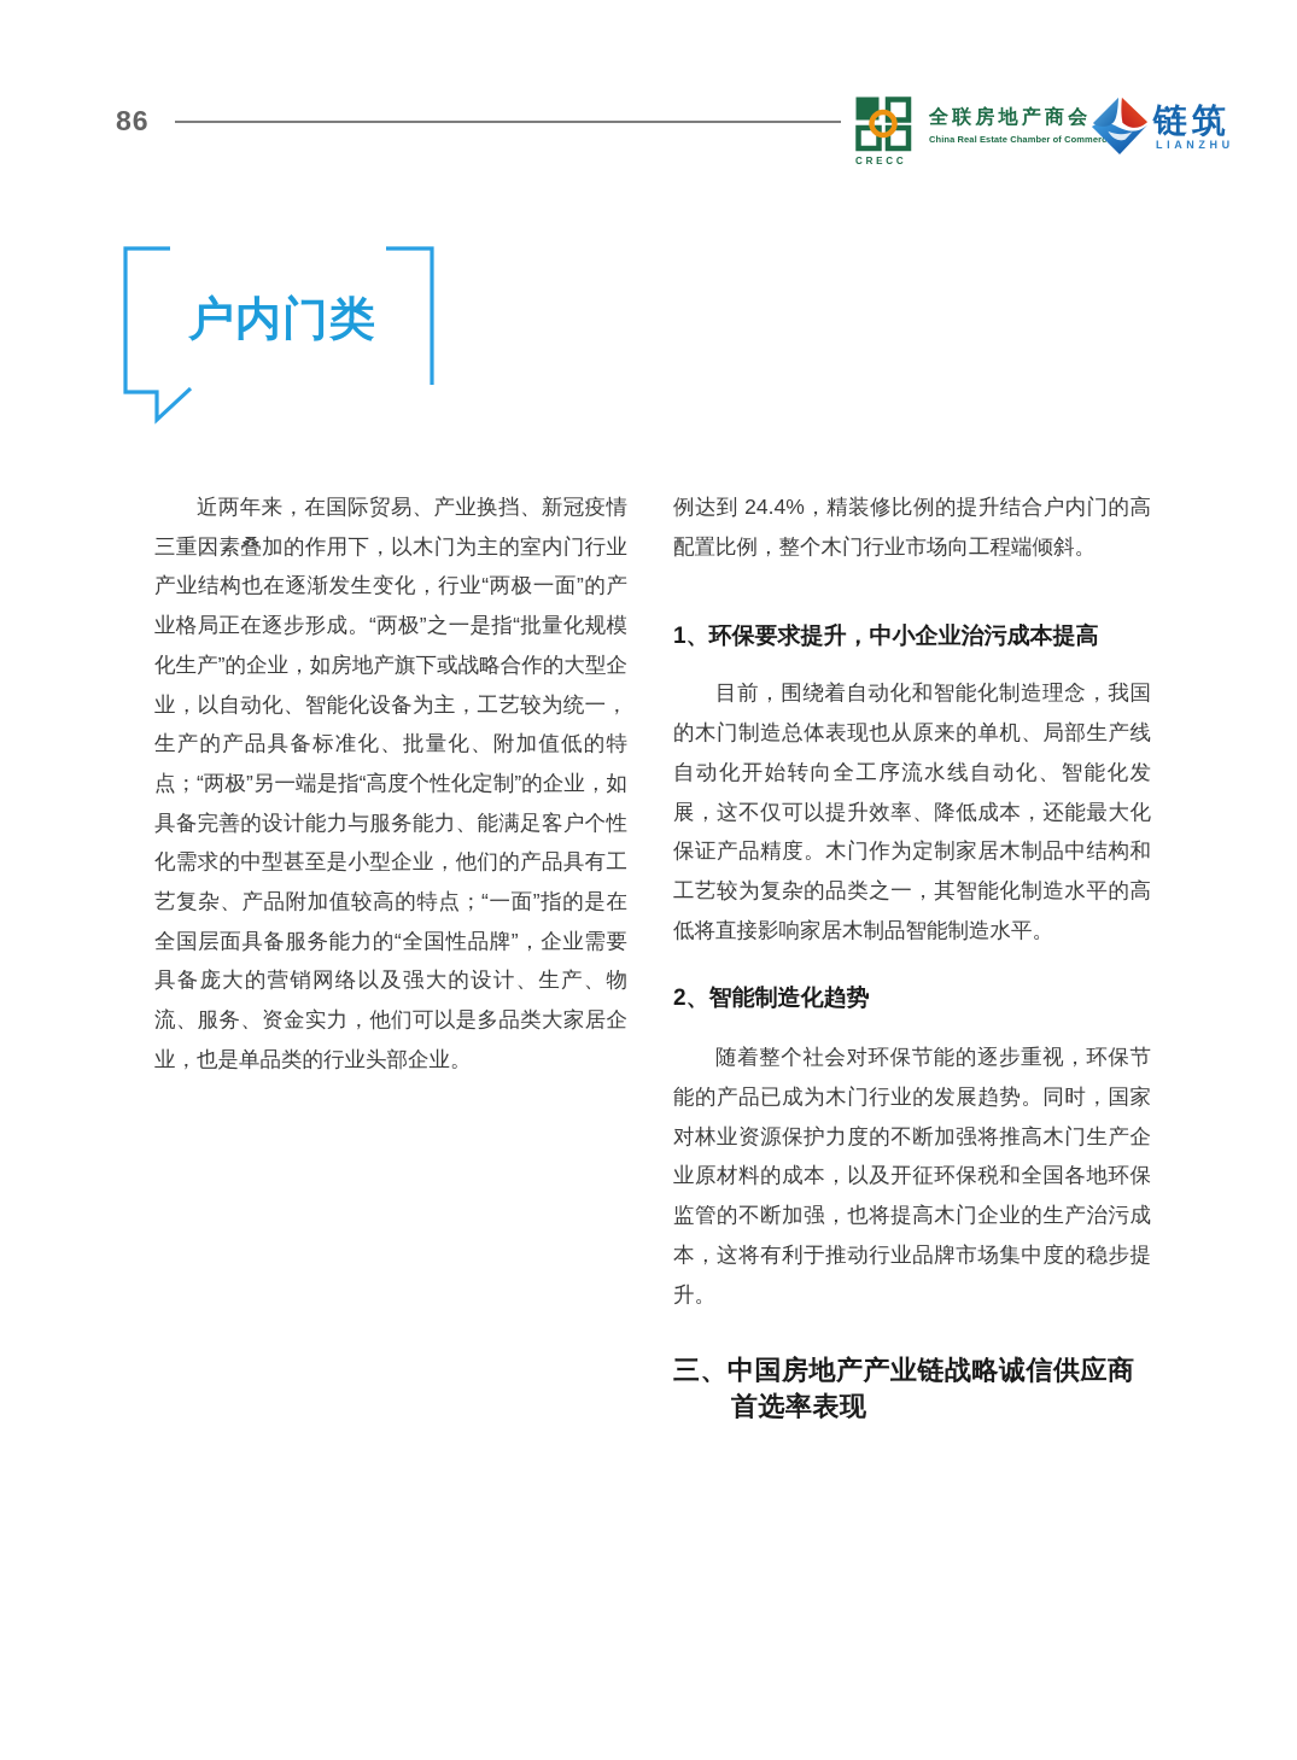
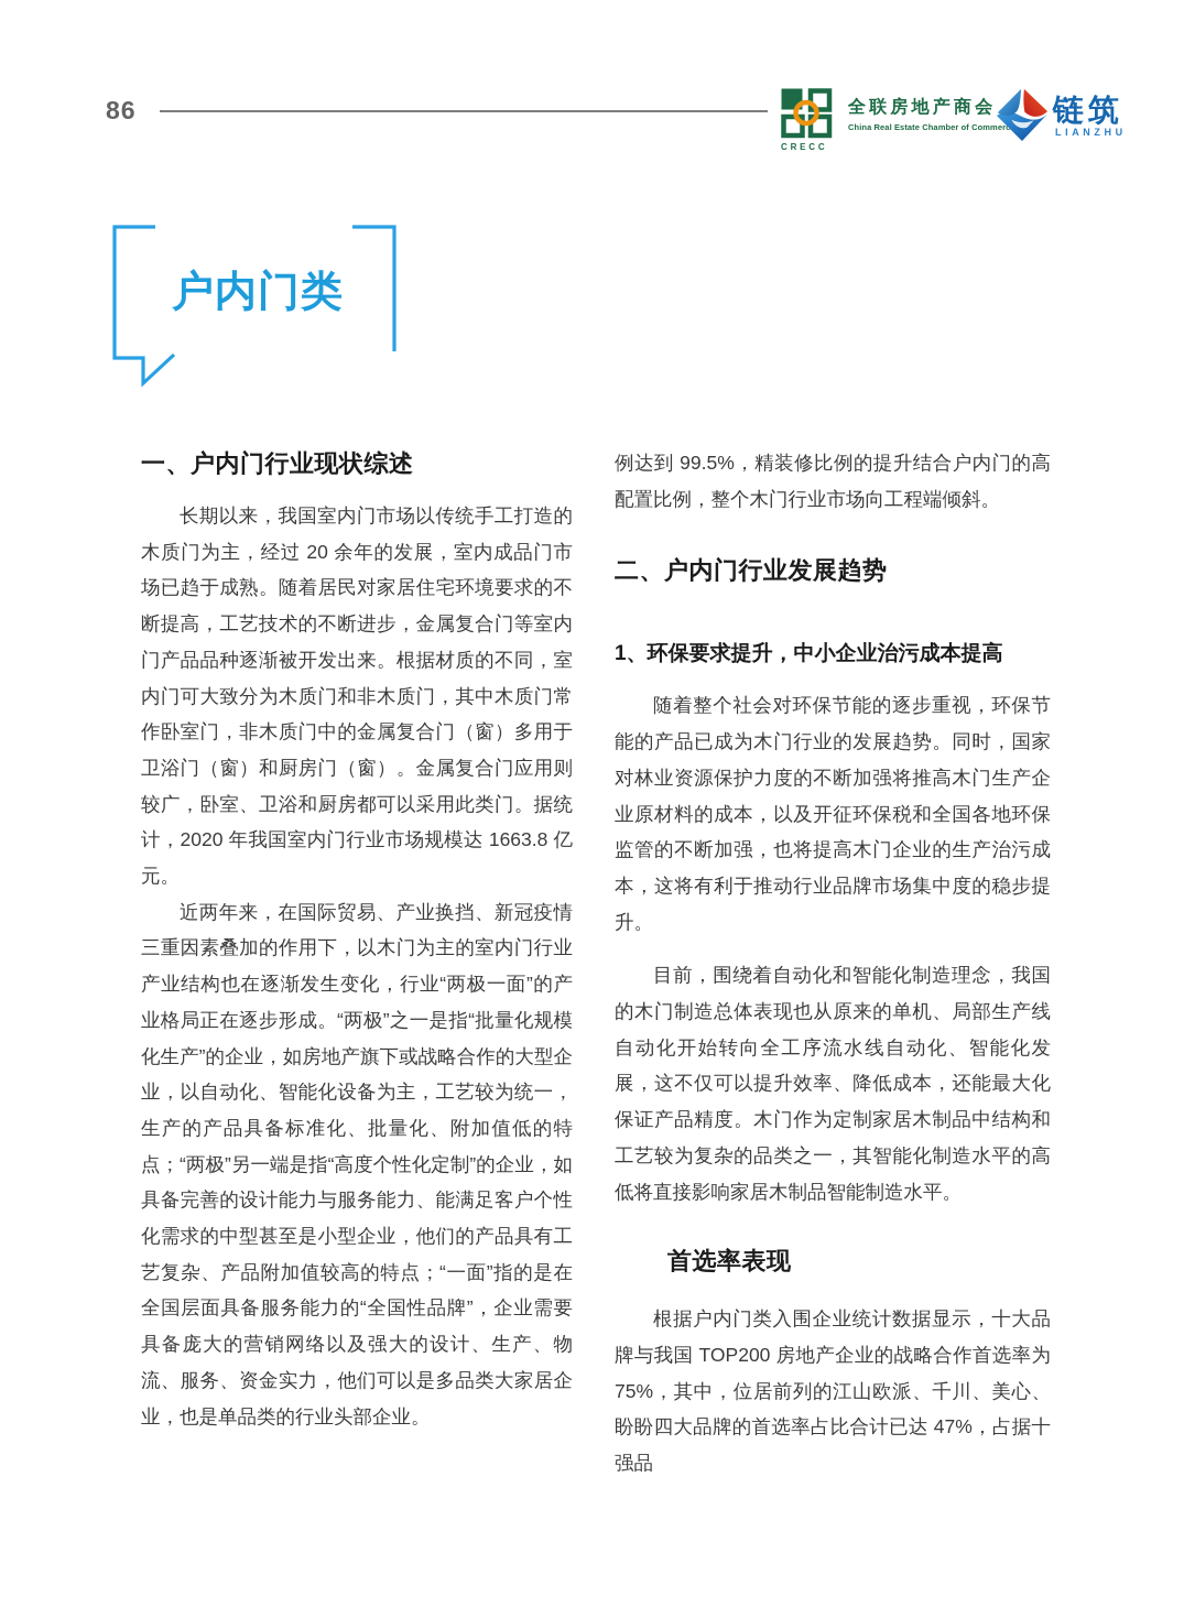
  86
  CRECC
  全联房地产商会
  China Real Estate Chamber of Comm
  链筑
  LIANZHU
  户内门类
+ 一、户内门行业现状综述
+ 长期以来，我国室内门市场以传统手工打造的木质门为主，经过 20 余年的发展，室内成品门市场已趋于成熟。随着居民对家居住宅环境要求的不断提高，工艺技术的不断进步，金属复合门等室内门产品品种逐渐被开发出来。根据材质的不同，室内门可大致分为木质门和非木质门，其中木质门常作卧室门，非木质门中的金属复合门（窗）多用于卫浴门（窗）和厨房门（窗）。金属复合门应用则较广，卧室、卫浴和厨房都可以采用此类门。据统计，2020 年我国室内门行业市场规模达 1663.8 亿元。
  近两年来，在国际贸易、产业换挡、新冠疫情三重因素叠加的作用下，以木门为主的室内门行业产业结构也在逐渐发生变化，行业“两极一面”的产业格局正在逐步形成。“两极”之一是指“批量化规模化生产”的企业，如房地产旗下或战略合作的大型企业，以自动化、智能化设备为主，工艺较为统一，生产的产品具备标准化、批量化、附加值低的特点；“两极”另一端是指“高度个性化定制”的企业，如具备完善的设计能力与服务能力、能满足客户个性化需求的中型甚至是小型企业，他们的产品具有工艺复杂、产品附加值较高的特点；“一面”指的是在全国层面具备服务能力的“全国性品牌”，企业需要具备庞大的营销网络以及强大的设计、生产、物流、服务、资金实力，他们可以是多品类大家居企业，也是单品类的行业头部企业。
- 例达到 24.4%，精装修比例的提升结合户内门的高配置比例，整个木门行业市场向工程端倾斜。
+ 例达到 99.5%，精装修比例的提升结合户内门的高配置比例，整个木门行业市场向工程端倾斜。
+ 二、户内门行业发展趋势
  1、环保要求提升，中小企业治污成本提高
- 目前，围绕着自动化和智能化制造理念，我国的木门制造总体表现也从原来的单机、局部生产线自动化开始转向全工序流水线自动化、智能化发展，这不仅可以提升效率、降低成本，还能最大化保证产品精度。木门作为定制家居木制品中结构和工艺较为复杂的品类之一，其智能化制造水平的高低将直接影响家居木制品智能制造水平。
+ 随着整个社会对环保节能的逐步重视，环保节能的产品已成为木门行业的发展趋势。同时，国家对林业资源保护力度的不断加强将推高木门生产企业原材料的成本，以及开征环保税和全国各地环保监管的不断加强，也将提高木门企业的生产治污成本，这将有利于推动行业品牌市场集中度的稳步提升。
- 2、智能制造化趋势
- 随着整个社会对环保节能的逐步重视，环保节能的产品已成为木门行业的发展趋势。同时，国家对林业资源保护力度的不断加强将推高木门生产企业原材料的成本，以及开征环保税和全国各地环保监管的不断加强，也将提高木门企业的生产治污成本，这将有利于推动行业品牌市场集中度的稳步提升。
+ 目前，围绕着自动化和智能化制造理念，我国的木门制造总体表现也从原来的单机、局部生产线自动化开始转向全工序流水线自动化、智能化发展，这不仅可以提升效率、降低成本，还能最大化保证产品精度。木门作为定制家居木制品中结构和工艺较为复杂的品类之一，其智能化制造水平的高低将直接影响家居木制品智能制造水平。
- 三、中国房地产产业链战略诚信供应商
  首选率表现
+ 根据户内门类入围企业统计数据显示，十大品牌与我国 TOP200 房地产企业的战略合作首选率为 75%，其中，位居前列的江山欧派、千川、美心、盼盼四大品牌的首选率占比合计已达 47%，占据十强品
